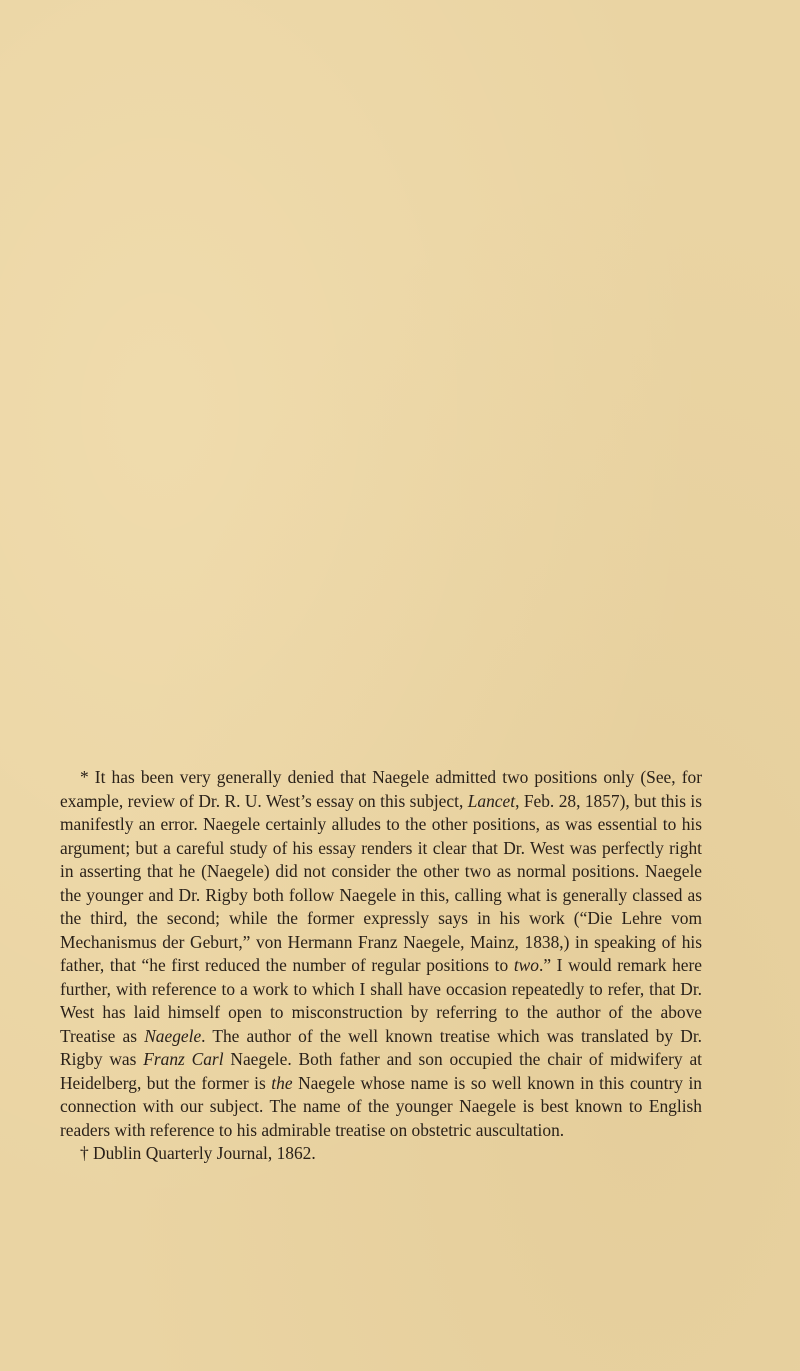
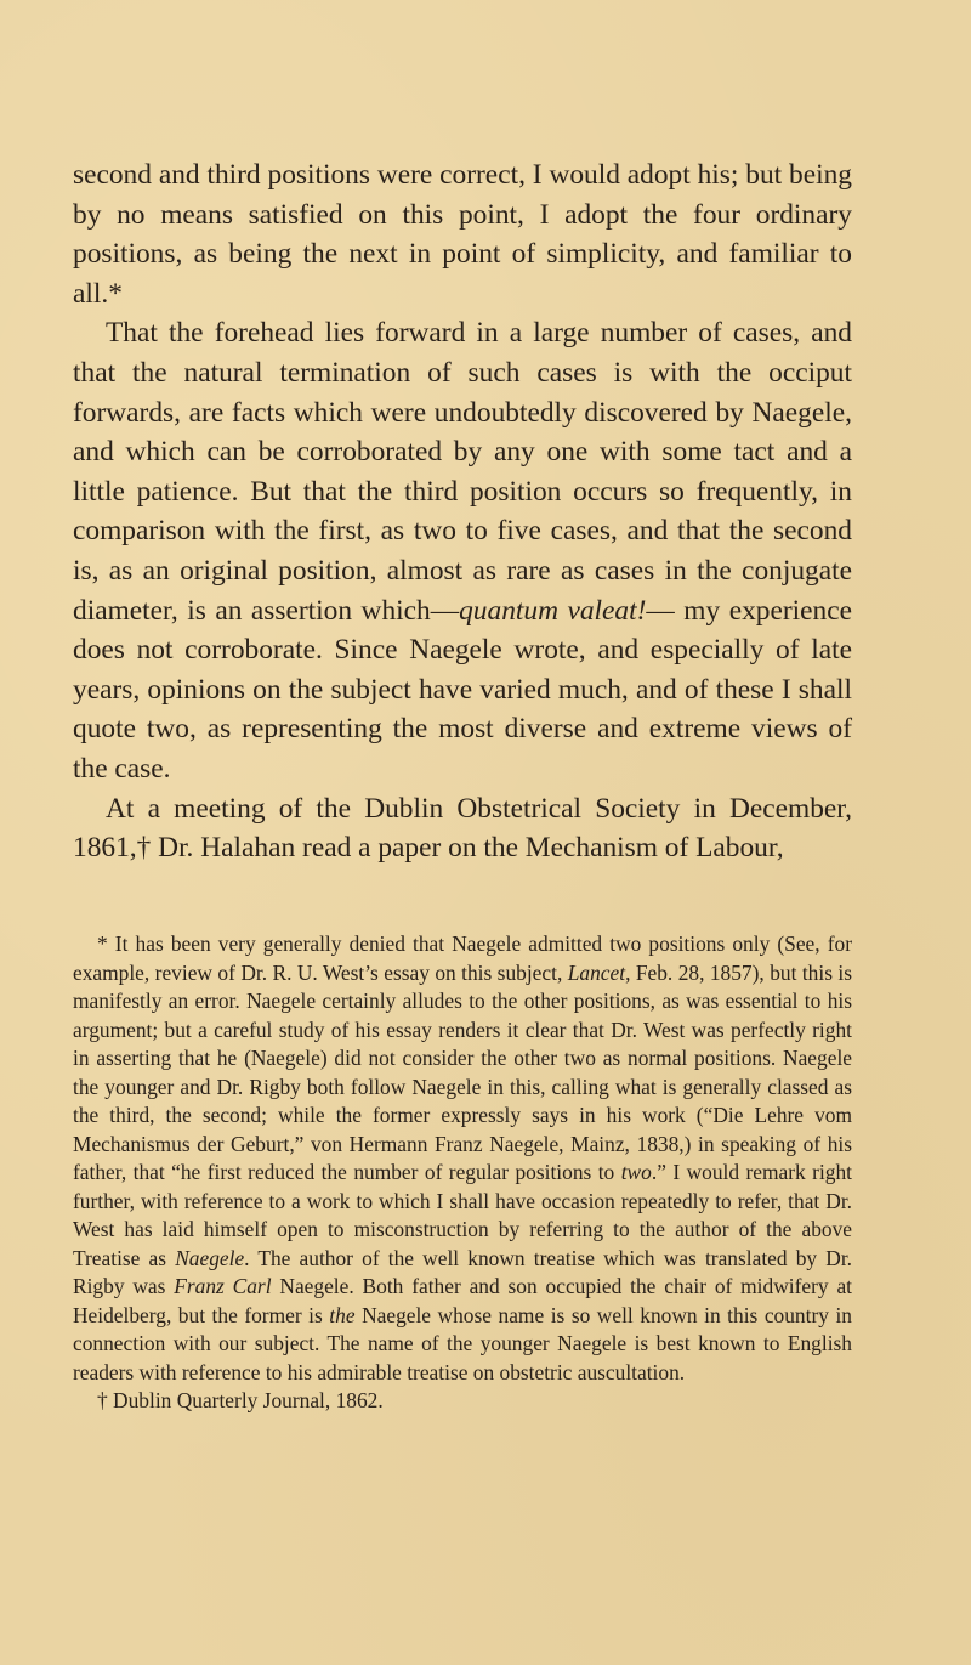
+ second and third positions were correct, I would adopt his; but being by no means satisfied on this point, I adopt the four ordinary positions, as being the next in point of simplicity, and familiar to all.*
+ That the forehead lies forward in a large number of cases, and that the natural termination of such cases is with the occiput forwards, are facts which were undoubtedly discovered by Naegele, and which can be corroborated by any one with some tact and a little patience. But that the third position occurs so frequently, in comparison with the first, as two to five cases, and that the second is, as an original position, almost as rare as cases in the conjugate diameter, is an assertion which—quantum valeat!— my experience does not corroborate. Since Naegele wrote, and especially of late years, opinions on the subject have varied much, and of these I shall quote two, as representing the most diverse and extreme views of the case.
+ At a meeting of the Dublin Obstetrical Society in December, 1861,† Dr. Halahan read a paper on the Mechanism of Labour,
- * It has been very generally denied that Naegele admitted two positions only (See, for example, review of Dr. R. U. West’s essay on this subject, Lancet, Feb. 28, 1857), but this is manifestly an error. Naegele certainly alludes to the other positions, as was essential to his argument; but a careful study of his essay renders it clear that Dr. West was perfectly right in asserting that he (Naegele) did not consider the other two as normal positions. Naegele the younger and Dr. Rigby both follow Naegele in this, calling what is generally classed as the third, the second; while the former expressly says in his work (“Die Lehre vom Mechanismus der Geburt,” von Hermann Franz Naegele, Mainz, 1838,) in speaking of his father, that “he first reduced the number of regular positions to two.” I would remark here further, with reference to a work to which I shall have occasion repeatedly to refer, that Dr. West has laid himself open to misconstruction by referring to the author of the above Treatise as Naegele. The author of the well known treatise which was translated by Dr. Rigby was Franz Carl Naegele. Both father and son occupied the chair of midwifery at Heidelberg, but the former is the Naegele whose name is so well known in this country in connection with our subject. The name of the younger Naegele is best known to English readers with reference to his admirable treatise on obstetric auscultation.
+ * It has been very generally denied that Naegele admitted two positions only (See, for example, review of Dr. R. U. West’s essay on this subject, Lancet, Feb. 28, 1857), but this is manifestly an error. Naegele certainly alludes to the other positions, as was essential to his argument; but a careful study of his essay renders it clear that Dr. West was perfectly right in asserting that he (Naegele) did not consider the other two as normal positions. Naegele the younger and Dr. Rigby both follow Naegele in this, calling what is generally classed as the third, the second; while the former expressly says in his work (“Die Lehre vom Mechanismus der Geburt,” von Hermann Franz Naegele, Mainz, 1838,) in speaking of his father, that “he first reduced the number of regular positions to two.” I would remark right further, with reference to a work to which I shall have occasion repeatedly to refer, that Dr. West has laid himself open to misconstruction by referring to the author of the above Treatise as Naegele. The author of the well known treatise which was translated by Dr. Rigby was Franz Carl Naegele. Both father and son occupied the chair of midwifery at Heidelberg, but the former is the Naegele whose name is so well known in this country in connection with our subject. The name of the younger Naegele is best known to English readers with reference to his admirable treatise on obstetric auscultation.
  † Dublin Quarterly Journal, 1862.
